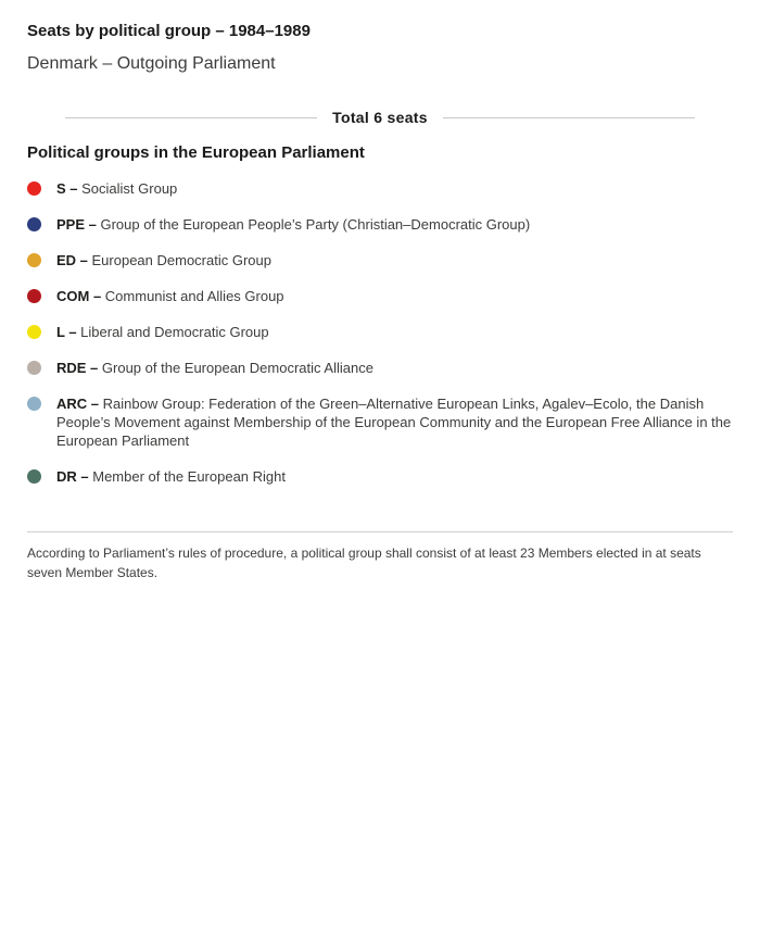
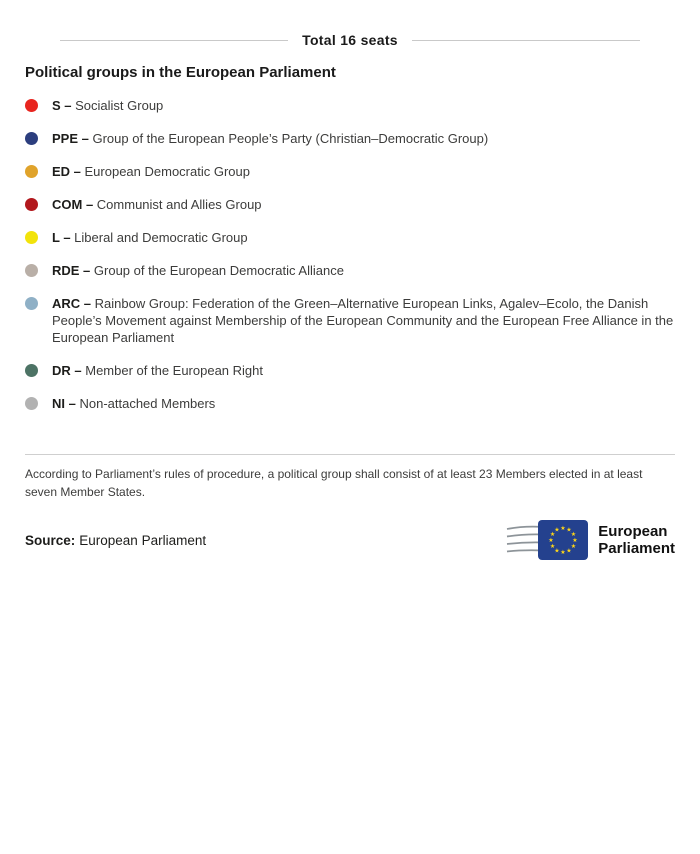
- Seats by political group – 1984–1989
- Denmark – Outgoing Parliament
- Total 6 seats
+ Total 16 seats
  Political groups in the European Parliament
  S – Socialist Group
  PPE – Group of the European People’s Party (Christian–Democratic Group)
  ED – European Democratic Group
  COM – Communist and Allies Group
  L – Liberal and Democratic Group
  RDE – Group of the European Democratic Alliance
  ARC – Rainbow Group: Federation of the Green–Alternative European Links, Agalev–Ecolo, the Danish People’s Movement against Membership of the European Community and the European Free Alliance in the European Parliament
  DR – Member of the European Right
+ NI – Non-attached Members
- According to Parliament’s rules of procedure, a political group shall consist of at least 23 Members elected in at seats seven Member States.
+ According to Parliament’s rules of procedure, a political group shall consist of at least 23 Members elected in at least seven Member States.
+ Source: European Parliament
+ European
+ Parliament
